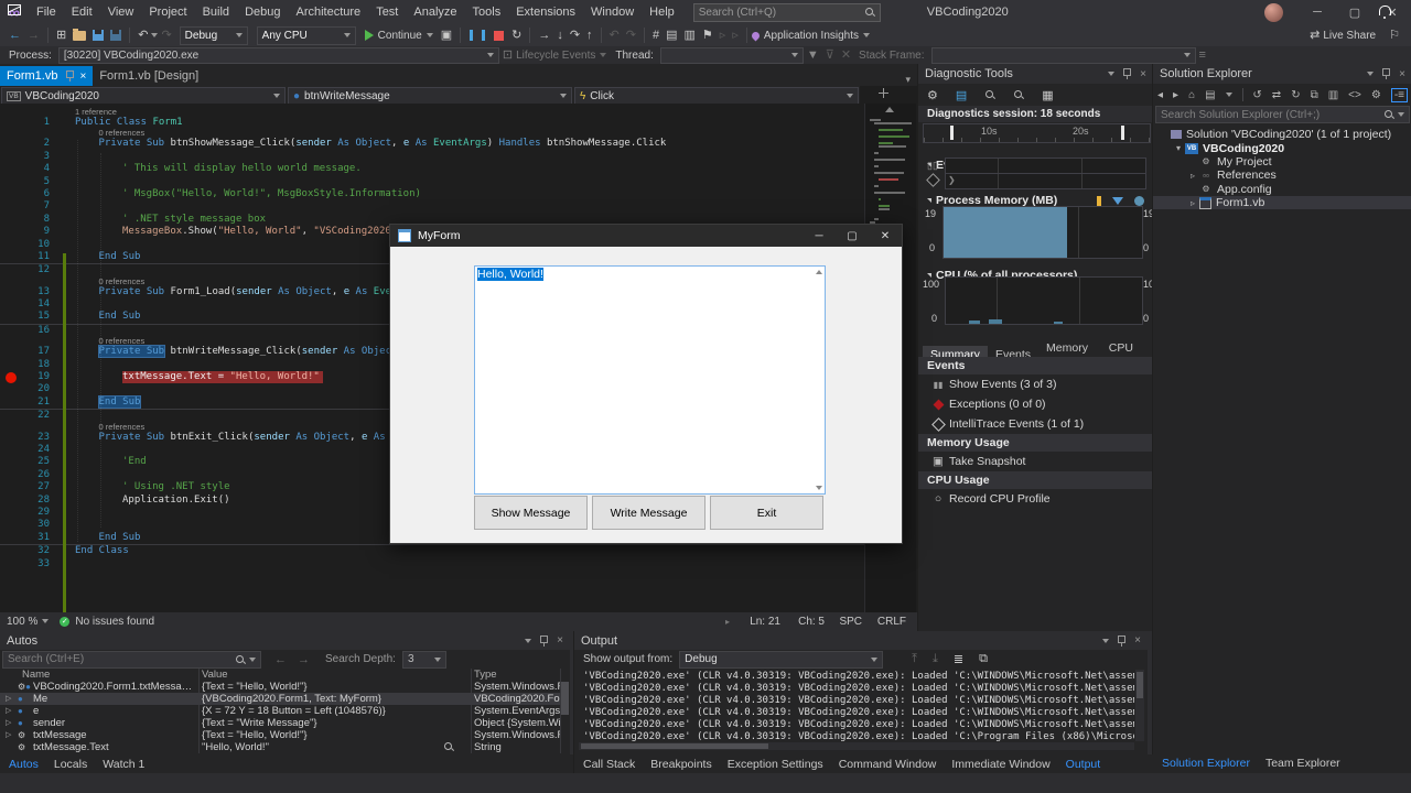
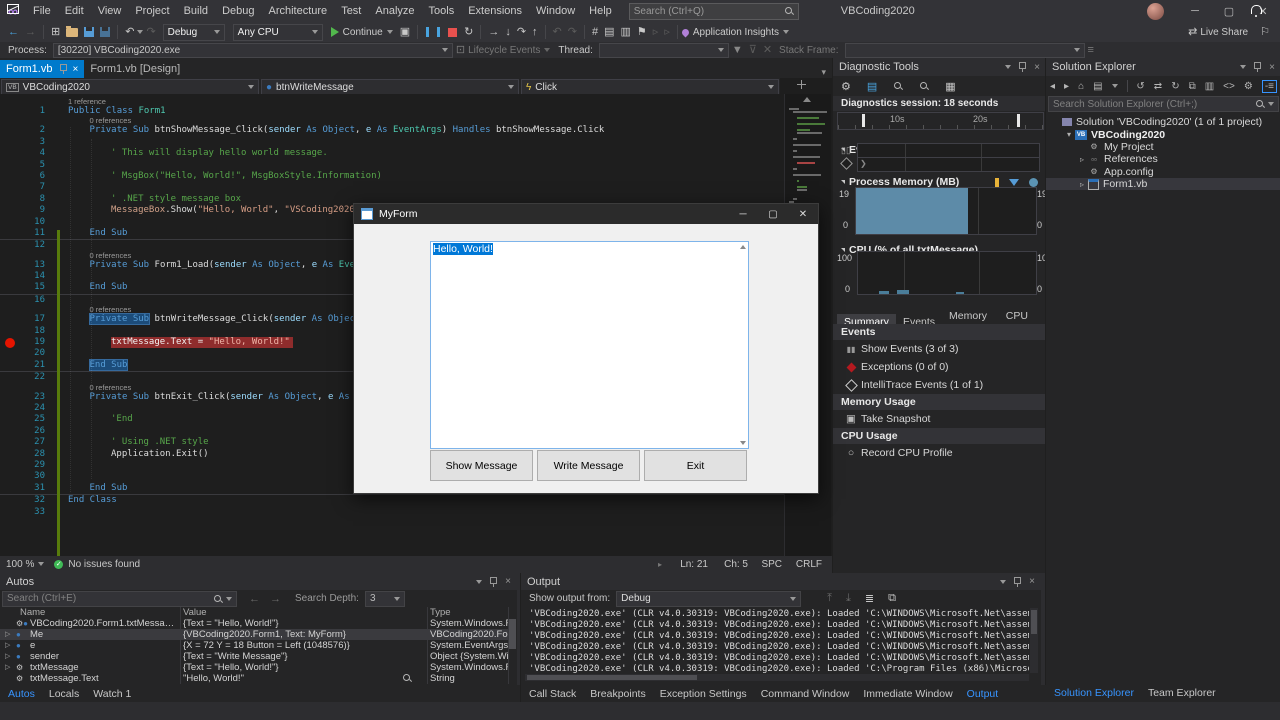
  File
  Edit
  View
  Project
  Build
  Debug
  Architecture
  Test
  Analyze
  Tools
  Extensions
  Window
  Help
  Search (Ctrl+Q)
  VBCoding2020
  ─
  ▢
  ✕
  ←
  →
  ⊞
  ↶
  ↷
  Debug
  Any CPU
  Continue
  ▣
  ↻
  →
  ↓
  ↷
  ↑
  ↶
  ↷
  #
  ▤
  ▥
  ⚑
  ▹
  ▹
  Application Insights
  ⇄
  Live Share
  ⚐
  Process:
  [30220] VBCoding2020.exe
  ⊡
  Lifecycle Events
  Thread:
  ▼
  ⊽
  ✕
  Stack Frame:
  ≡
  Form1.vb
  ×
  Form1.vb [Design]
  ▾
  VBCoding2020
  ●
  btnWriteMessage
  ϟ
  Click
  1 reference
  1
  Public Class Form1
  0 references
  2
  Private Sub btnShowMessage_Click(sender As Object, e As EventArgs) Handles btnShowMessage.Click
  3
  4
  ' This will display hello world message.
  5
  6
  ' MsgBox("Hello, World!", MsgBoxStyle.Information)
  7
  8
  ' .NET style message box
  9
  MessageBox.Show("Hello, World", "VSCoding202
  10
  11
  End Sub
  12
  0 references
  13
  Private Sub Form1_Load(sender As Object, e As Ev
  14
  15
  End Sub
  16
  0 references
  17
  Private Sub btnWriteMessage_Click(sender As Obje
  18
  19
  txtMessage.Text = "Hello, World!"
  20
  21
  End Sub
  22
  0 references
  23
  Private Sub btnExit_Click(sender As Object, e As
  24
  25
  'End
  26
  27
  ' Using .NET style
  28
  Application.Exit()
  29
  30
  31
  End Sub
  32
  End Class
  33
  100 %
  No issues found
  ▸
  Ln: 21
  Ch: 5
  SPC
  CRLF
  Diagnostic Tools
  ×
  ⚙
  ▤
  ▦
  Diagnostics session: 18 seconds
  10s
  20s
  ▯▯
  ❯
  Process Memory (MB)
  19
  0
  0
- CPU (% of all processors)
+ CPU (% of all txtMessage)
  100
  0
  0
  Summary
  Events
  Events
  ▮▮
  Show Events (3 of 3)
  Exceptions (0 of 0)
  IntelliTrace Events (1 of 1)
  Memory Usage
  ▣
  Take Snapshot
  CPU Usage
  ○
  Record CPU Profile
  Solution Explorer
  ×
  ◂
  ▸
  ⌂
  ▤
  ↺
  ⇄
  ↻
  ⧉
  ▥
  <>
  ⚙
  -≡
  Search Solution Explorer (Ctrl+;)
  Solution 'VBCoding2020' (1 of 1 project)
  ▾
  VBCoding2020
  ⚙
  My Project
  ▹
  ▫▫
  References
  ⚙
  App.config
  ▹
  Form1.vb
  Solution Explorer
  Team Explorer
  Autos
  ×
  Search (Ctrl+E)
  ←
  →
  Search Depth:
  3
  Name
  Value
  Type
  ⚙●
  VBCoding2020.Form1.txtMessage.
  {Text = "Hello, World!"}
  System.Windows.
  ●
  Me
  {VBCoding2020.Form1, Text: MyForm}
  VBCoding2020.Fo
  ●
  e
  {X = 72 Y = 18 Button = Left (1048576)}
  System.EventArgs
  ●
  sender
  {Text = "Write Message"}
  Object {System.Wi
  ⚙
  txtMessage
  {Text = "Hello, World!"}
  System.Windows.
  ⚙
  txtMessage.Text
  "Hello, World!"
  String
  Autos
  Locals
  Watch 1
  Output
  ×
  Show output from:
  Debug
  ⤒
  ⤓
  ≣
  ⧉
  'VBCoding2020.exe' (CLR v4.0.30319: VBCoding2020.exe): Loaded 'C:\WINDOWS\Microsoft.Net\asse
  'VBCoding2020.exe' (CLR v4.0.30319: VBCoding2020.exe): Loaded 'C:\WINDOWS\Microsoft.Net\asse
  'VBCoding2020.exe' (CLR v4.0.30319: VBCoding2020.exe): Loaded 'C:\WINDOWS\Microsoft.Net\asse
  'VBCoding2020.exe' (CLR v4.0.30319: VBCoding2020.exe): Loaded 'C:\WINDOWS\Microsoft.Net\asse
  'VBCoding2020.exe' (CLR v4.0.30319: VBCoding2020.exe): Loaded 'C:\WINDOWS\Microsoft.Net\asse
  'VBCoding2020.exe' (CLR v4.0.30319: VBCoding2020.exe): Loaded 'C:\Program Files (x86)\Micros
  Call Stack
  Breakpoints
  Exception Settings
  Command Window
  Immediate Window
  Output
  MyForm
  ─
  ▢
  ✕
  Hello, World!
  Show Message
  Write Message
  Exit
